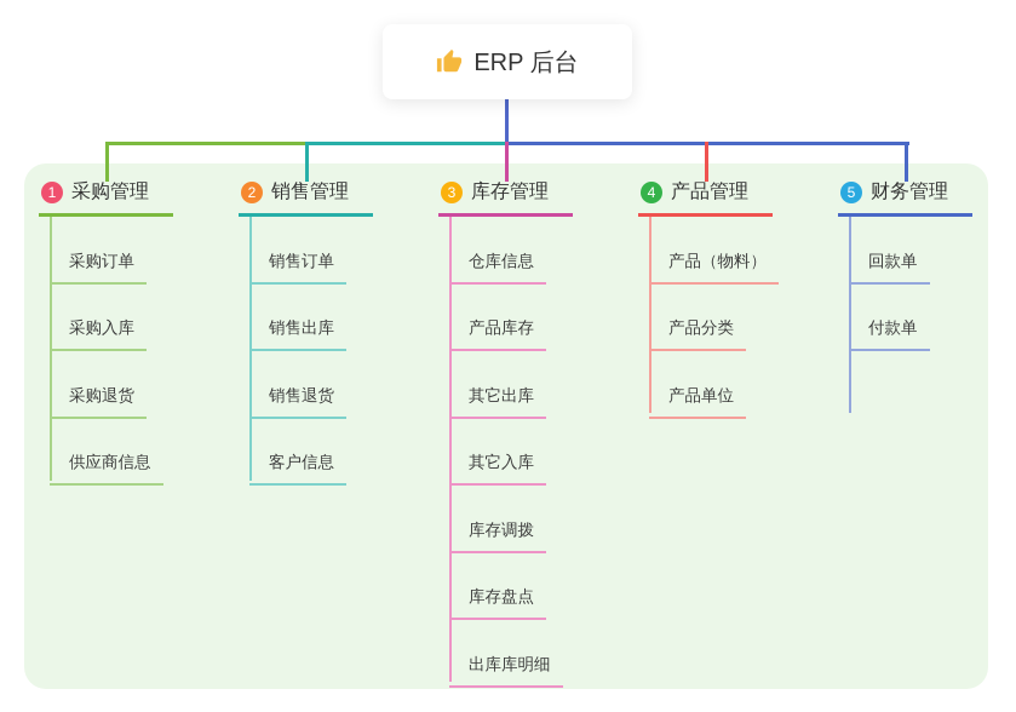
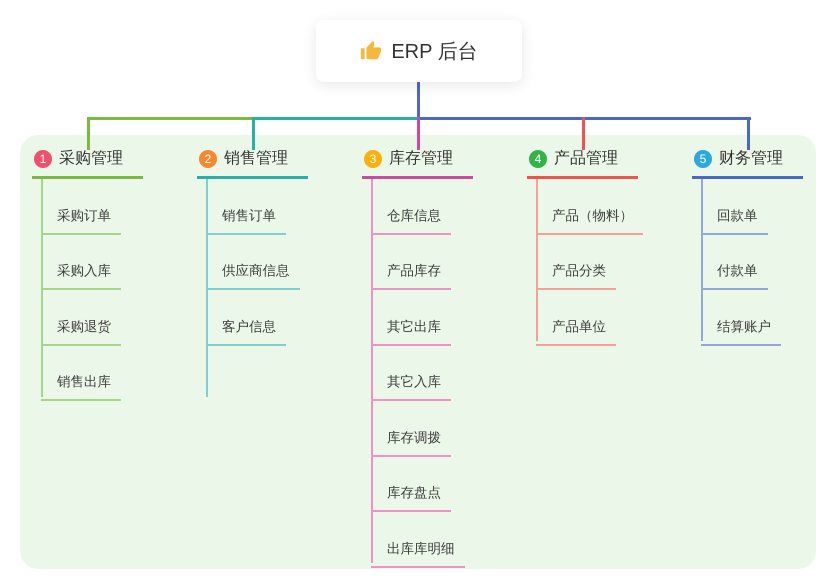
  ERP 后台
  1
  采购管理
  采购订单
  采购入库
  采购退货
- 供应商信息
+ 销售出库
  2
  销售管理
  销售订单
- 销售出库
+ 供应商信息
- 销售退货
  客户信息
  3
  库存管理
  仓库信息
  产品库存
  其它出库
  其它入库
  库存调拨
  库存盘点
  出库库明细
  4
  产品管理
  产品（物料）
  产品分类
  产品单位
  5
  财务管理
  回款单
  付款单
+ 结算账户
